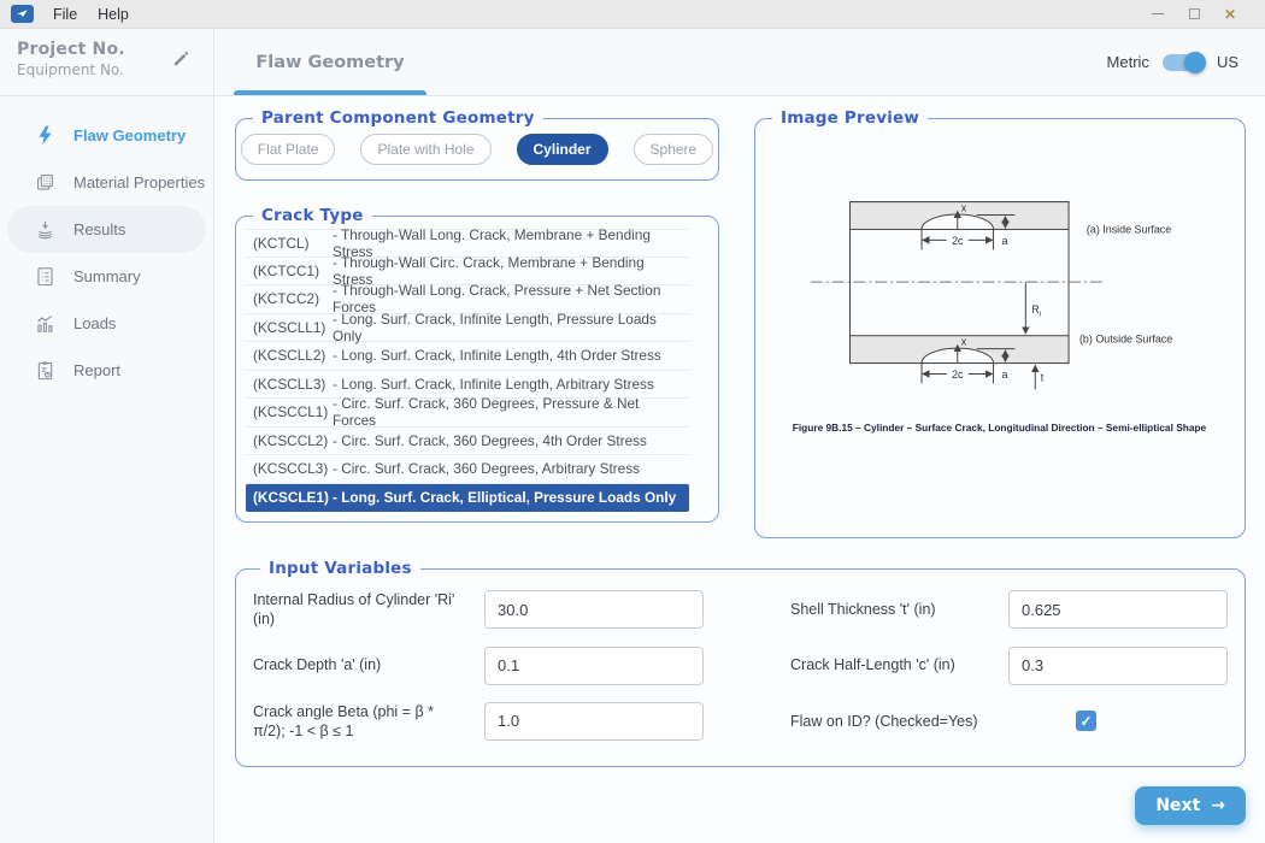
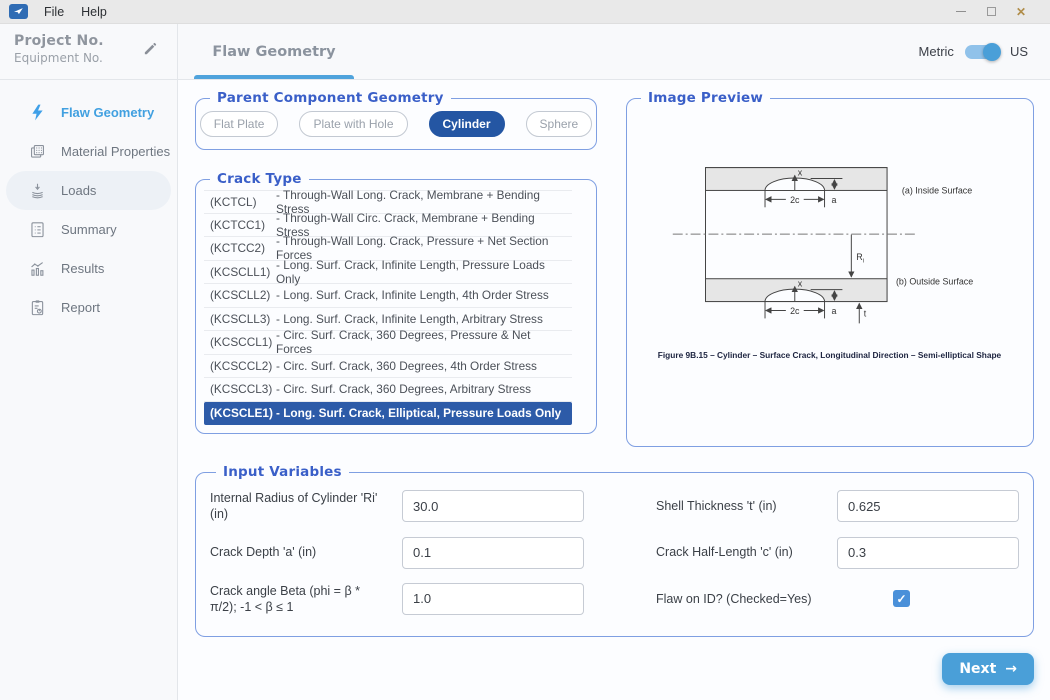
  File
  Help
  ✕
  Project No.
  Equipment No.
  Flaw Geometry
  Material Properties
- Results
+ Loads
  Summary
- Loads
+ Results
  Report
  Flaw Geometry
  Metric
  US
  Parent Component Geometry
  Flat Plate
  Plate with Hole
  Cylinder
  Sphere
  Crack Type
  (KCTCL)
  - Through-Wall Long. Crack, Membrane + Bending Stress
  (KCTCC1)
  - Through-Wall Circ. Crack, Membrane + Bending Stress
  (KCTCC2)
  - Through-Wall Long. Crack, Pressure + Net Section Forces
  (KCSCLL1)
  - Long. Surf. Crack, Infinite Length, Pressure Loads Only
  (KCSCLL2)
  - Long. Surf. Crack, Infinite Length, 4th Order Stress
  (KCSCLL3)
  - Long. Surf. Crack, Infinite Length, Arbitrary Stress
  (KCSCCL1)
  - Circ. Surf. Crack, 360 Degrees, Pressure & Net Forces
  (KCSCCL2)
  - Circ. Surf. Crack, 360 Degrees, 4th Order Stress
  (KCSCCL3)
  - Circ. Surf. Crack, 360 Degrees, Arbitrary Stress
  (KCSCLE1)
  - Long. Surf. Crack, Elliptical, Pressure Loads Only
  Image Preview
  x
  2c
  a
  (a) Inside Surface
  x
  2c
  a
  t
  (b) Outside Surface
  Figure 9B.15 – Cylinder – Surface Crack, Longitudinal Direction – Semi-elliptical Shape
  Input Variables
  Internal Radius of Cylinder 'Ri' (in)
  30.0
  Shell Thickness 't' (in)
  0.625
  Crack Depth 'a' (in)
  0.1
  Crack Half-Length 'c' (in)
  0.3
  Crack angle Beta (phi = β * π/2); -1 < β ≤ 1
  1.0
  Flaw on ID? (Checked=Yes)
  ✓
  Next
  →
